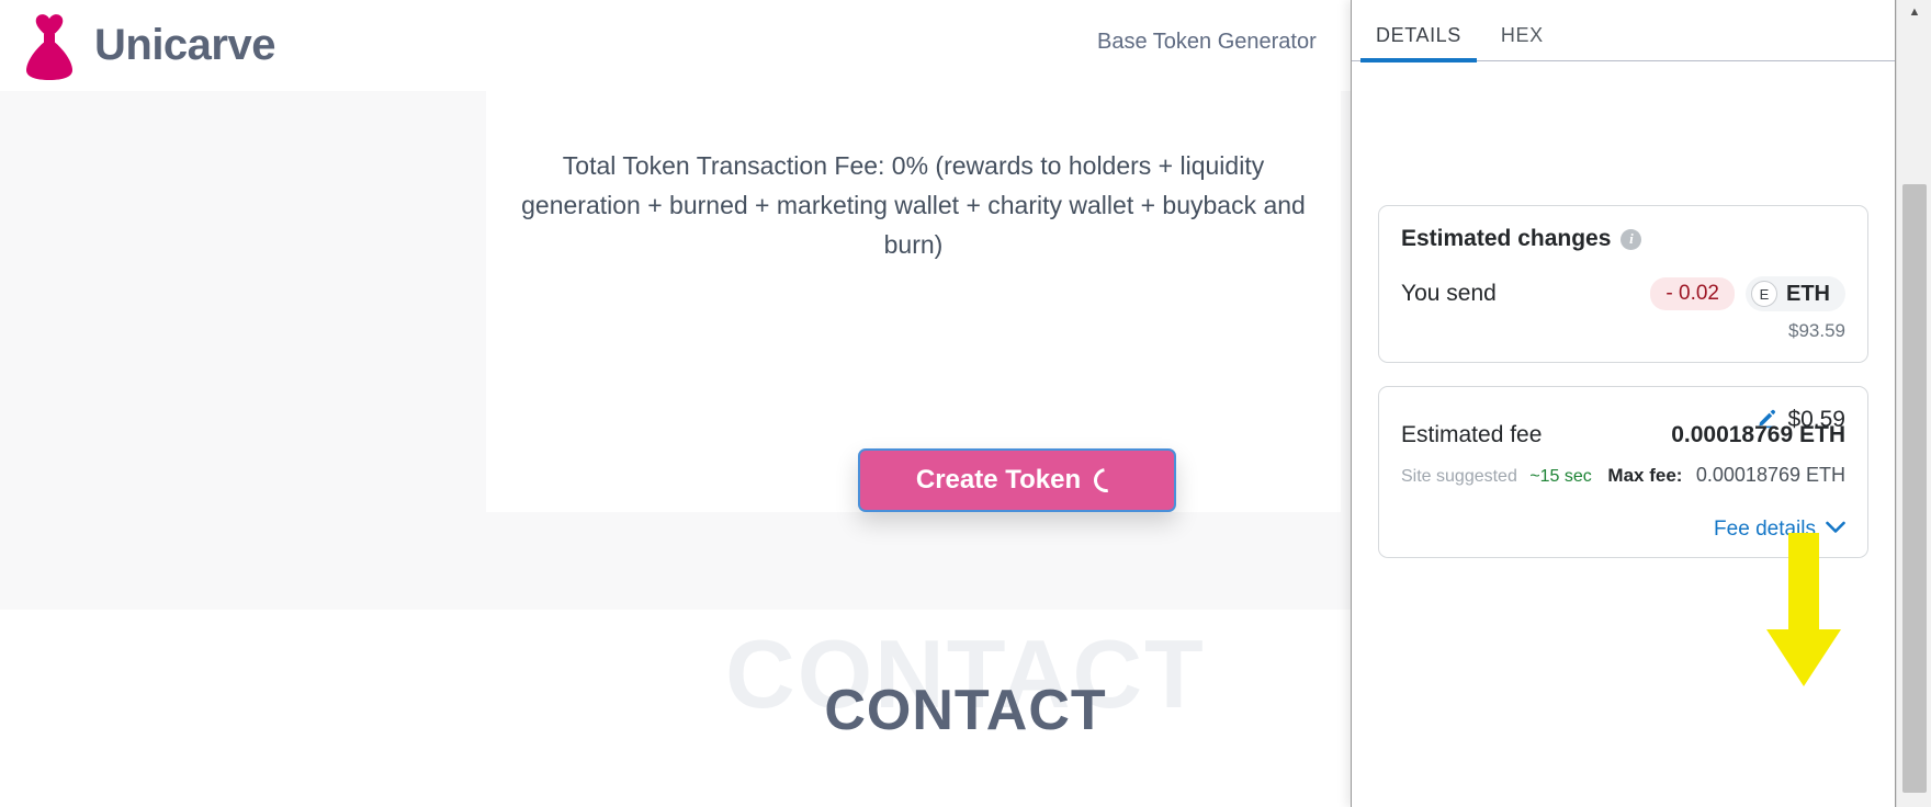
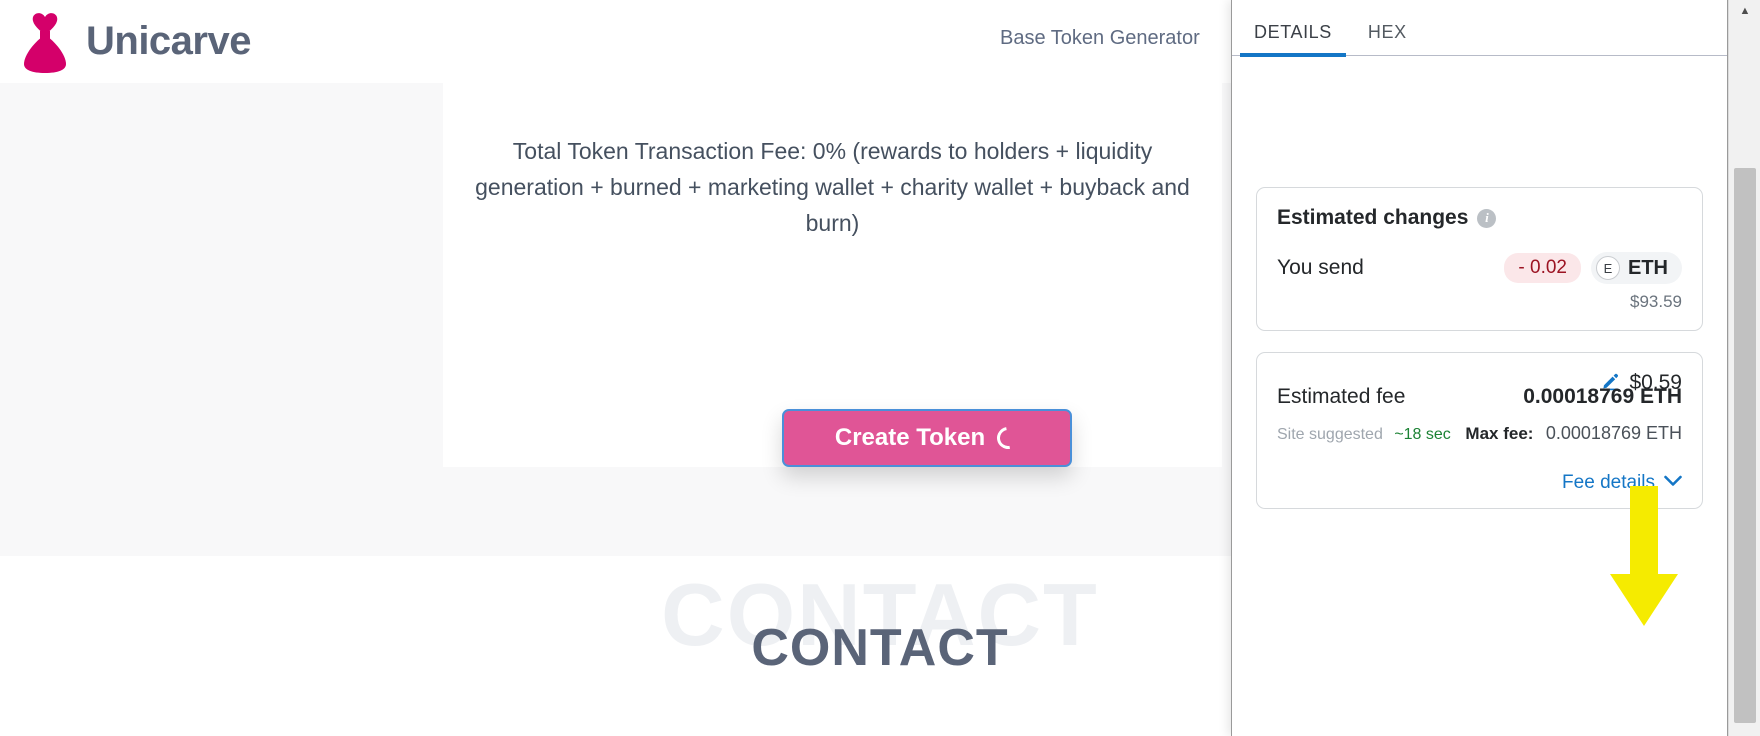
  Total Token Transaction Fee: 0% (rewards to holders + liquidity generation + burned + marketing wallet + charity wallet + buyback and burn)
  Create Token
  CONTACT
  CONTACT
  Unicarve
  Base Token Generator
  DETAILS
  HEX
  Estimated changes
  i
  You send
  - 0.02
  E
  ETH
  $93.59
  $0.59
  Estimated fee
  0.00018769 ETH
- Site suggested ~15 sec
+ Site suggested ~18 sec
  Max fee: 0.00018769 ETH
  Fee details
  ▲
